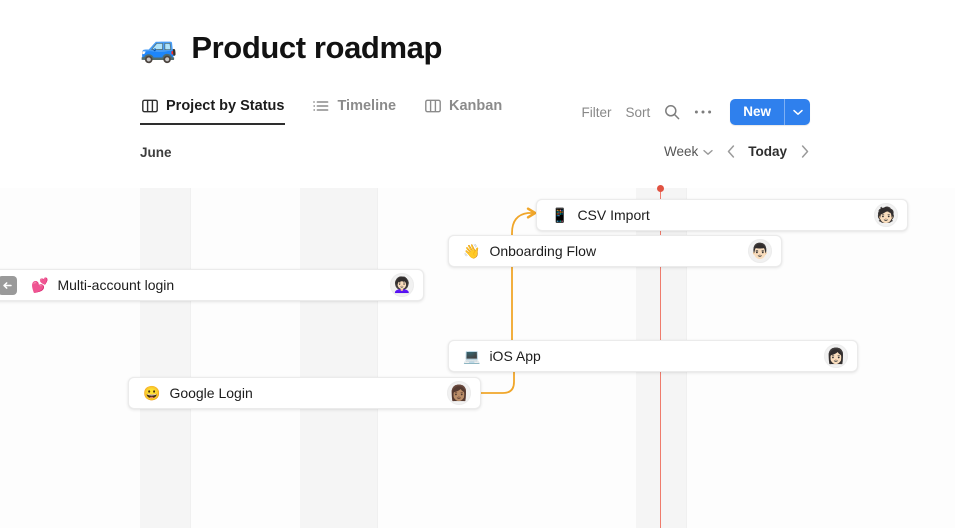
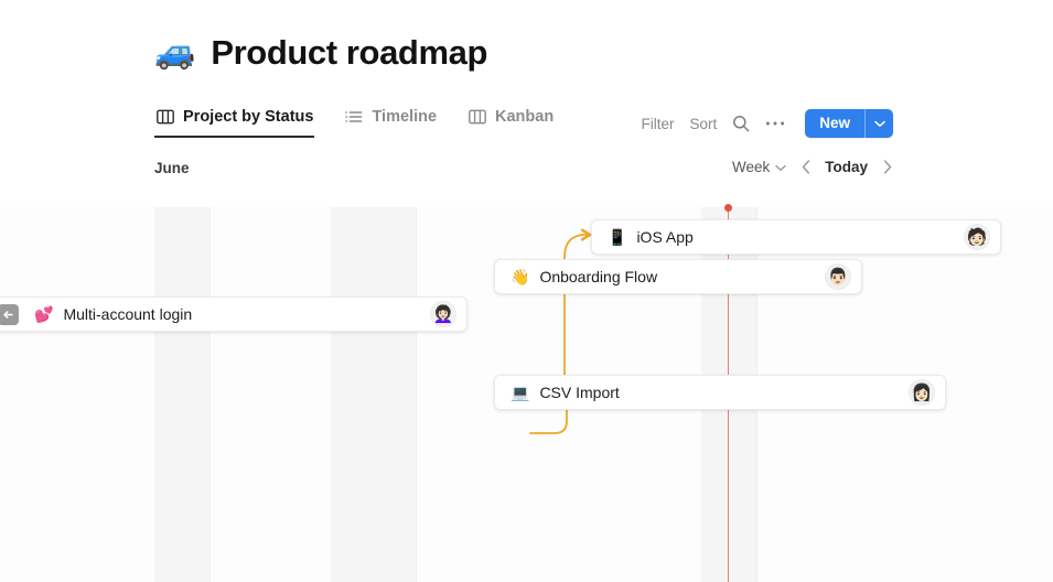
  🚙
  Product roadmap
  Project by Status
  Timeline
  Kanban
  Filter
  Sort
  New
  June
  Week
  Today
  📱
- CSV Import
+ iOS App
  🧑🏻
  👋
  Onboarding Flow
  👨🏻
  💕
  Multi-account login
  👩🏻‍🦱
  💻
- iOS App
+ CSV Import
  👩🏻
- 😀
- Google Login
- 👩🏽
